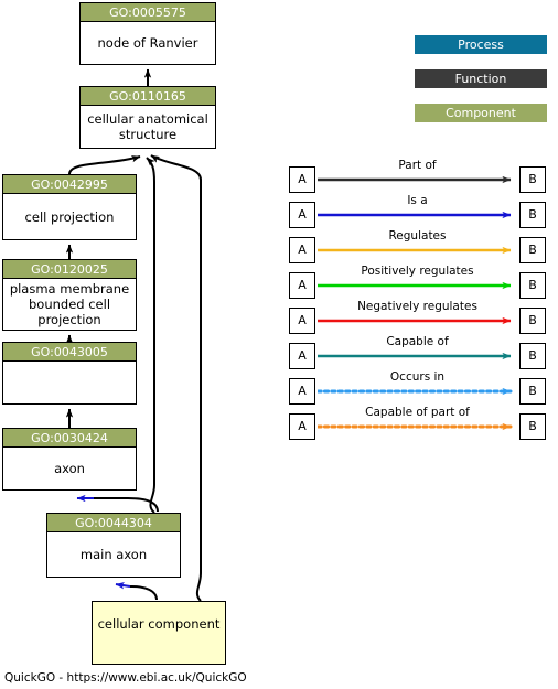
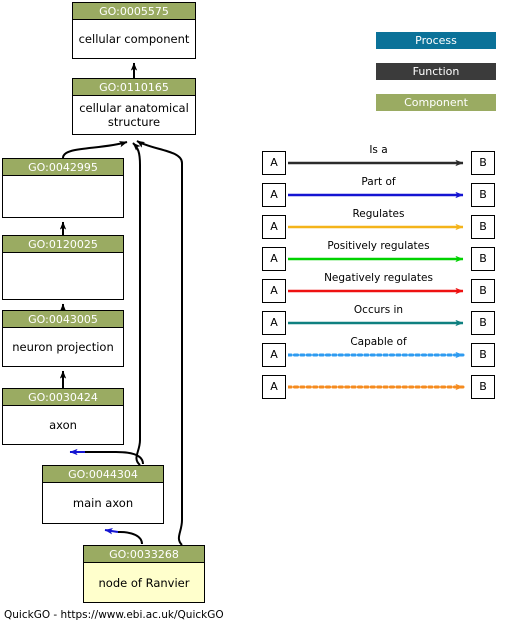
  GO:0005575
- node of Ranvier
+ cellular component
  GO:0110165
  cellular anatomical structure
  GO:0042995
- cell projection
  GO:0120025
- plasma membrane bounded cell projection
  GO:0043005
+ neuron projection
  GO:0030424
  axon
  GO:0044304
  main axon
+ GO:0033268
- cellular component
+ node of Ranvier
  Process
  Function
  Component
  A
- Part of
+ Is a
  B
  A
- Is a
+ Part of
  B
  A
  Regulates
  B
  A
  Positively regulates
  B
  A
  Negatively regulates
  B
  A
- Capable of
+ Occurs in
  B
  A
- Occurs in
+ Capable of
  B
  A
- Capable of part of
  B
  QuickGO - https://www.ebi.ac.uk/QuickGO
